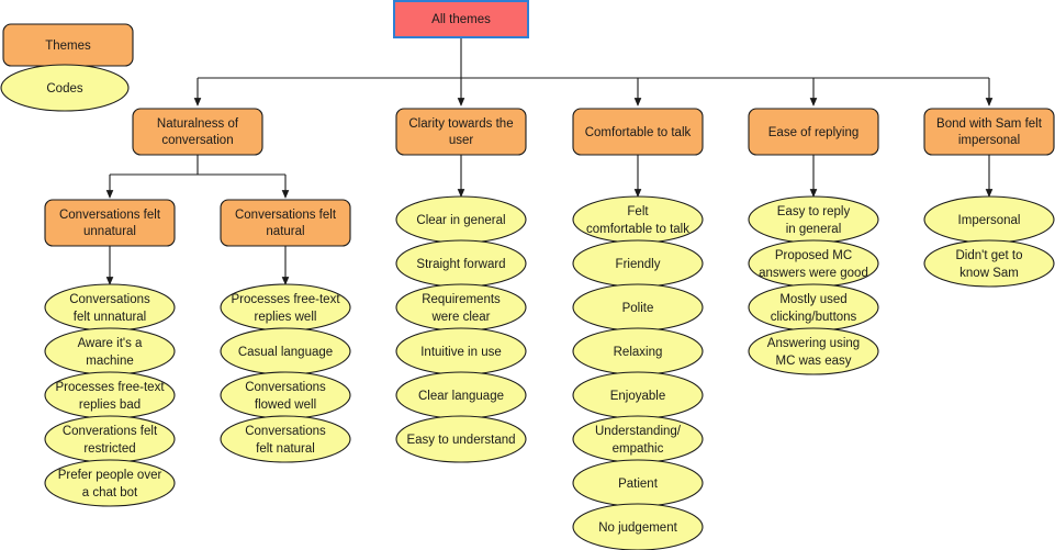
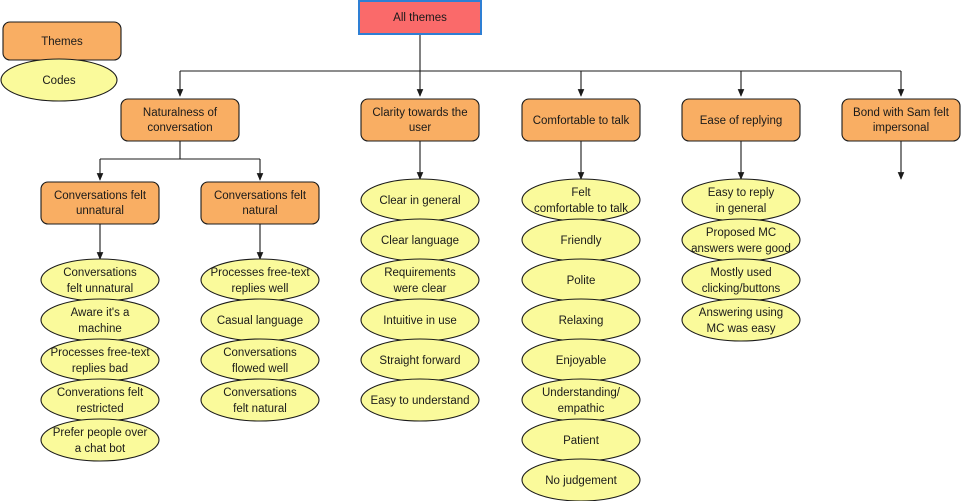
  Themes
  Codes
  All themes
  Naturalness of
  conversation
  Conversations felt
  unnatural
  Conversations felt
  natural
  Conversations
  felt unnatural
  Aware it's a
  machine
  Processes free-text
  replies bad
  Converations felt
  restricted
  Prefer people over
  a chat bot
  Processes free-text
  replies well
  Casual language
  Conversations
  flowed well
  Conversations
  felt natural
  Clarity towards the
  user
  Clear in general
- Straight forward
+ Clear language
  Requirements
  were clear
  Intuitive in use
- Clear language
+ Straight forward
  Easy to understand
  Comfortable to talk
  Felt
  comfortable to talk
  Friendly
  Polite
  Relaxing
  Enjoyable
  Understanding/
  empathic
  Patient
  No judgement
  Ease of replying
  Easy to reply
  in general
  Proposed MC
  answers were good
  Mostly used
  clicking/buttons
  Answering using
  MC was easy
  Bond with Sam felt
  impersonal
- Impersonal
- Didn't get to
- know Sam
